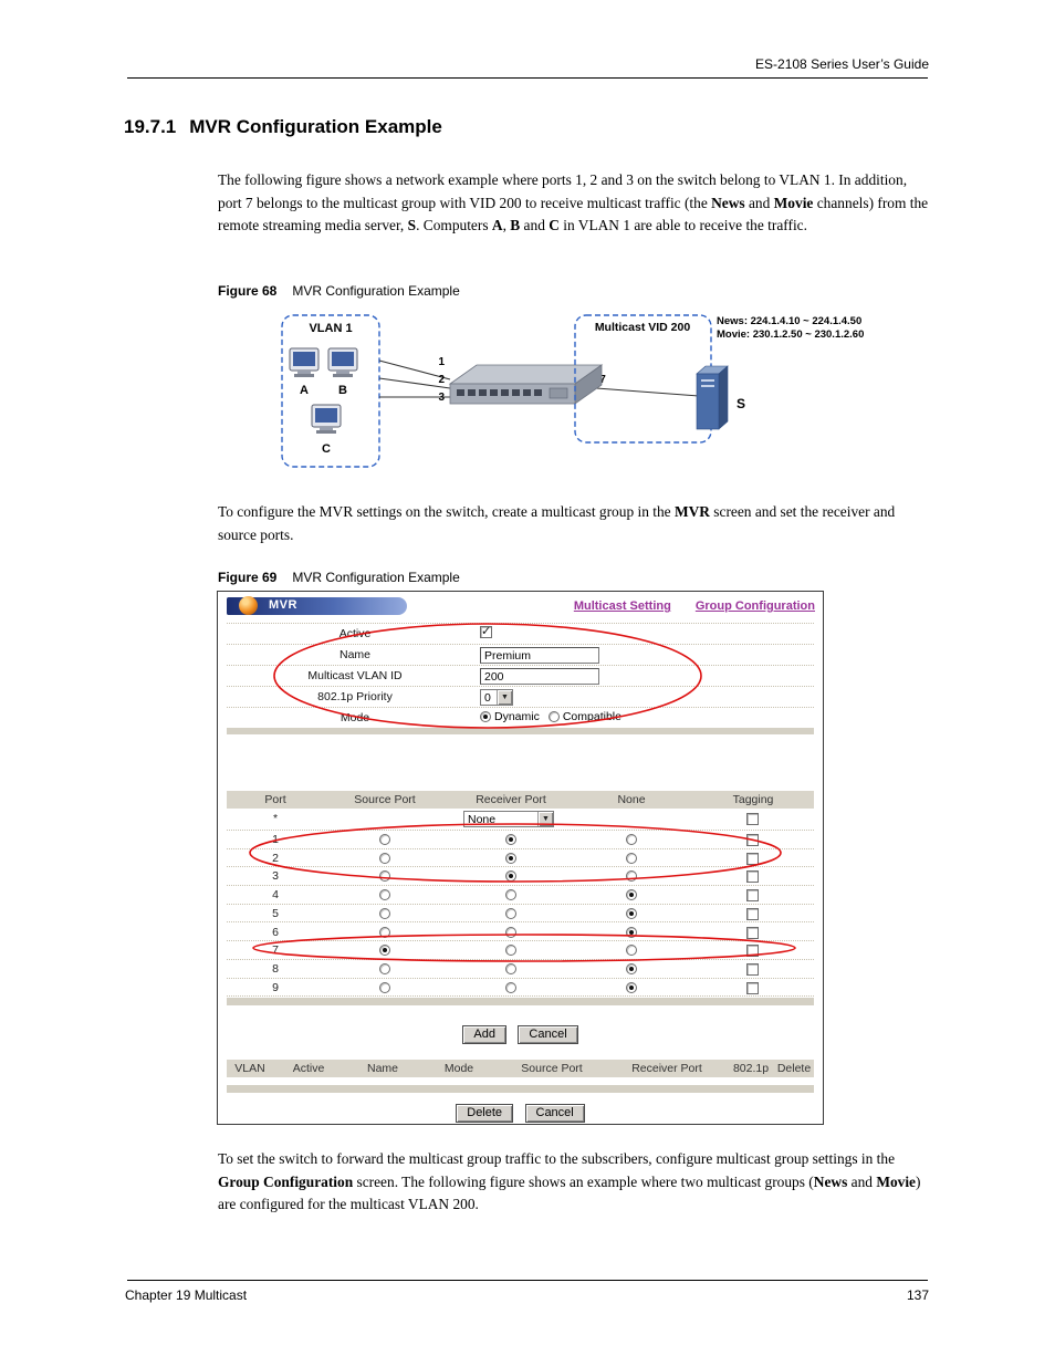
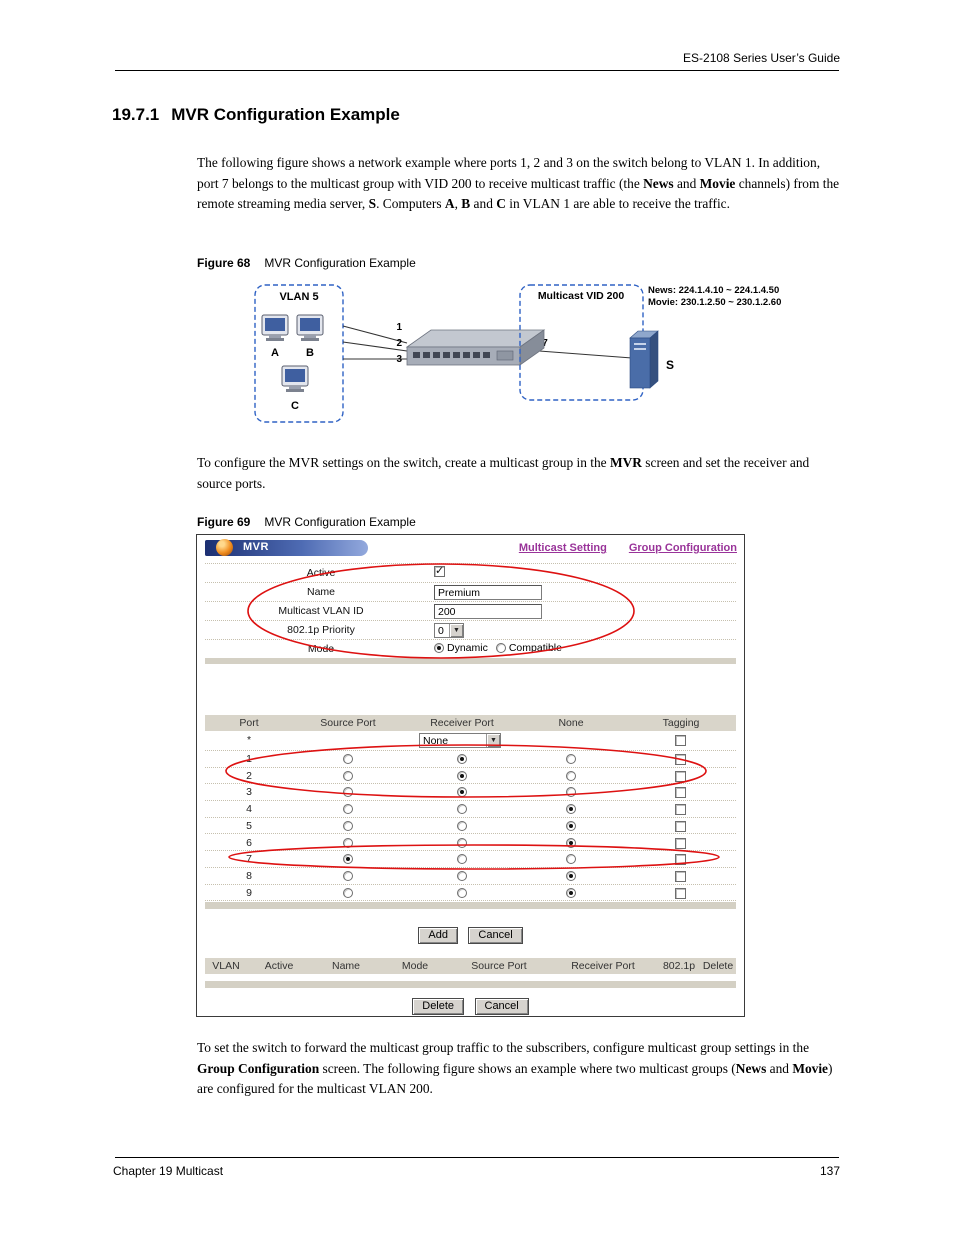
  ES-2108 Series User’s Guide
  19.7.1 MVR Configuration Example
  The following figure shows a network example where ports 1, 2 and 3 on the switch belong to VLAN 1. In addition, port 7 belongs to the multicast group with VID 200 to receive multicast traffic (the News and Movie channels) from the remote streaming media server, S. Computers A, B and C in VLAN 1 are able to receive the traffic.
  Figure 68 MVR Configuration Example
- VLAN 1
+ VLAN 5
  A
  B
  C
  1
  2
  3
  7
  Multicast VID 200
  S
  News: 224.1.4.10 ~ 224.1.4.50
  Movie: 230.1.2.50 ~ 230.1.2.60
  To configure the MVR settings on the switch, create a multicast group in the MVR screen and set the receiver and source ports.
  Figure 69 MVR Configuration Example
  MVR
  Multicast Setting
  Group Configuration
  Name
  Premium
  Multicast VLAN ID
  200
  802.1p Priority
  0
  Dynamic
  Compatibl
  Port
  Source Port
  Receiver Port
  None
  Tagging
  *
  None
  2
  3
  4
  5
  6
  7
  8
  9
  Add Cancel
  VLAN
  Active
  Name
  Mode
  Source Port
  Receiver Port
  802.1p
  Delete
  Delete Cancel
  To set the switch to forward the multicast group traffic to the subscribers, configure multicast group settings in the Group Configuration screen. The following figure shows an example where two multicast groups (News and Movie) are configured for the multicast VLAN 200.
  Chapter 19 Multicast
  137
